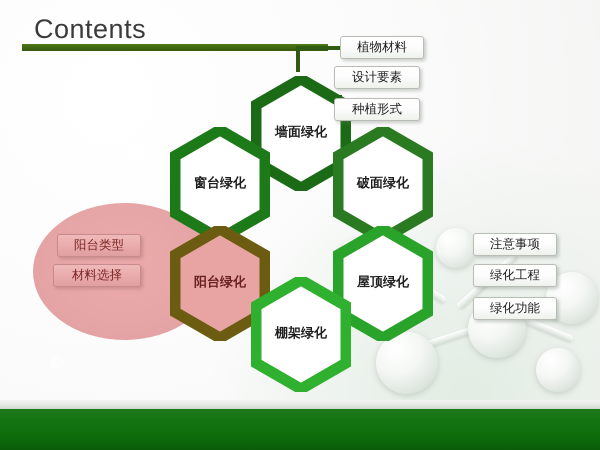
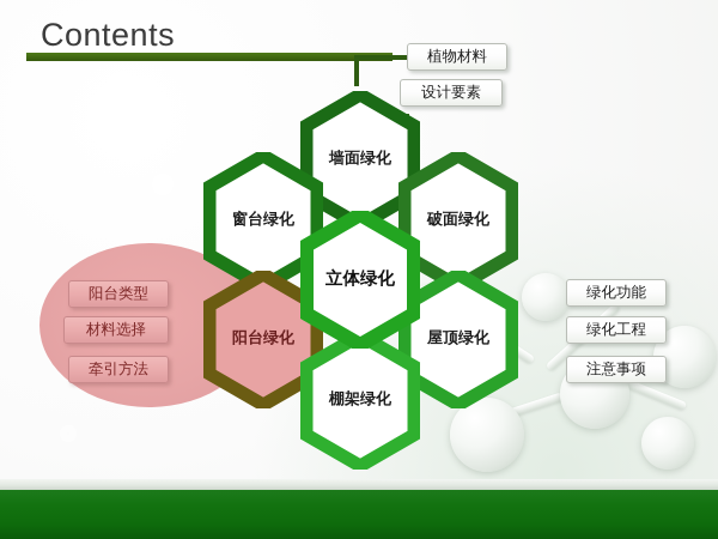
  Contents
  墙面绿化
  窗台绿化
  破面绿化
  阳台绿化
  屋顶绿化
  棚架绿化
+ 立体绿化
  植物材料
  设计要素
- 种植形式
- 注意事项
+ 绿化功能
  绿化工程
- 绿化功能
+ 注意事项
  阳台类型
  材料选择
+ 牵引方法
